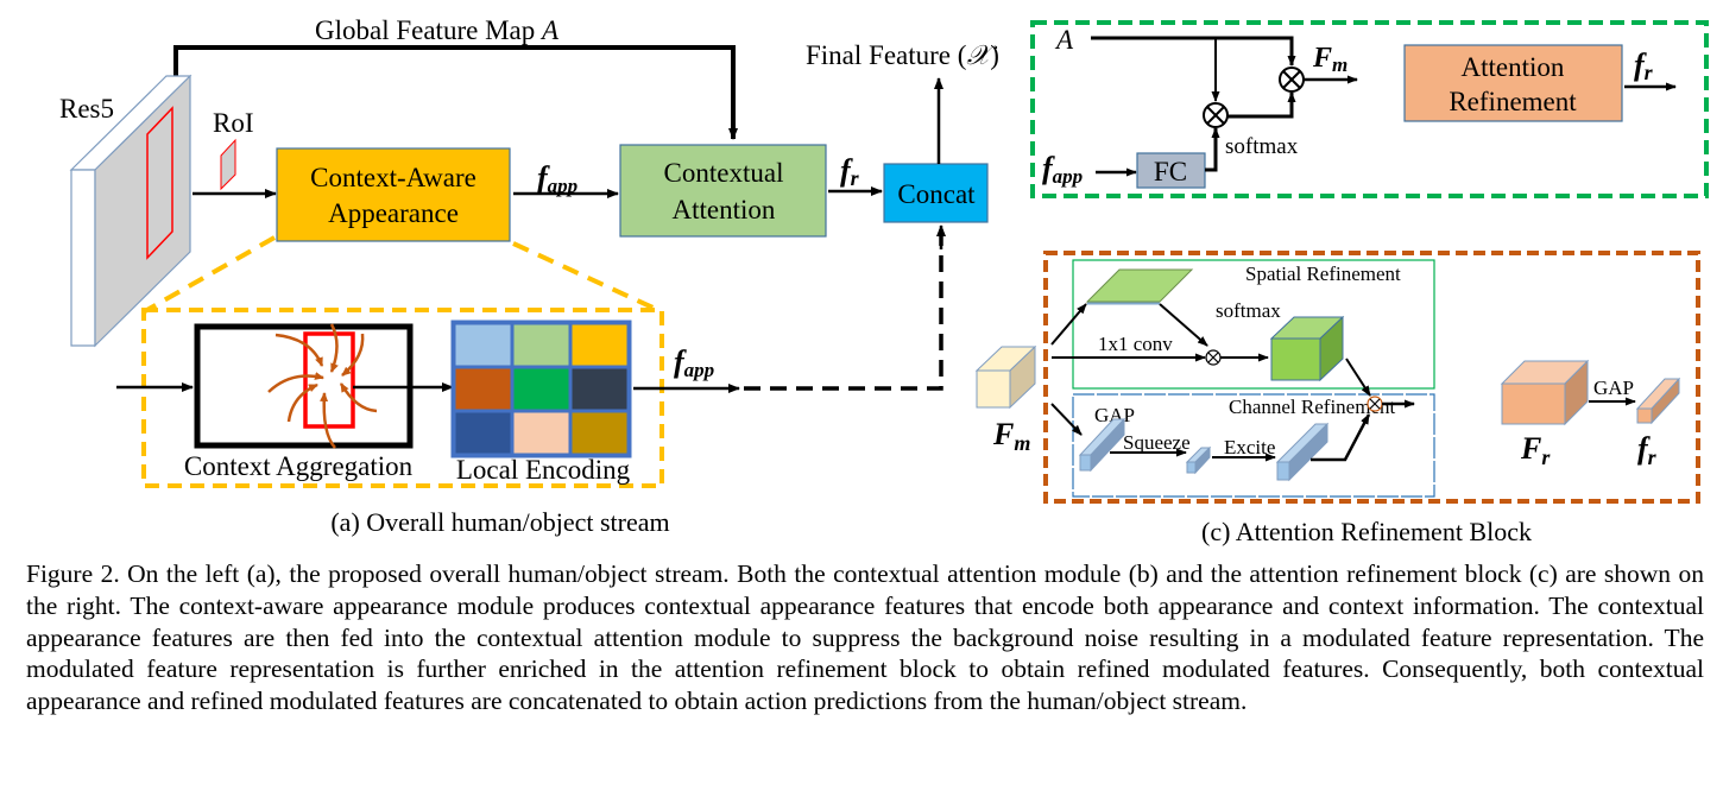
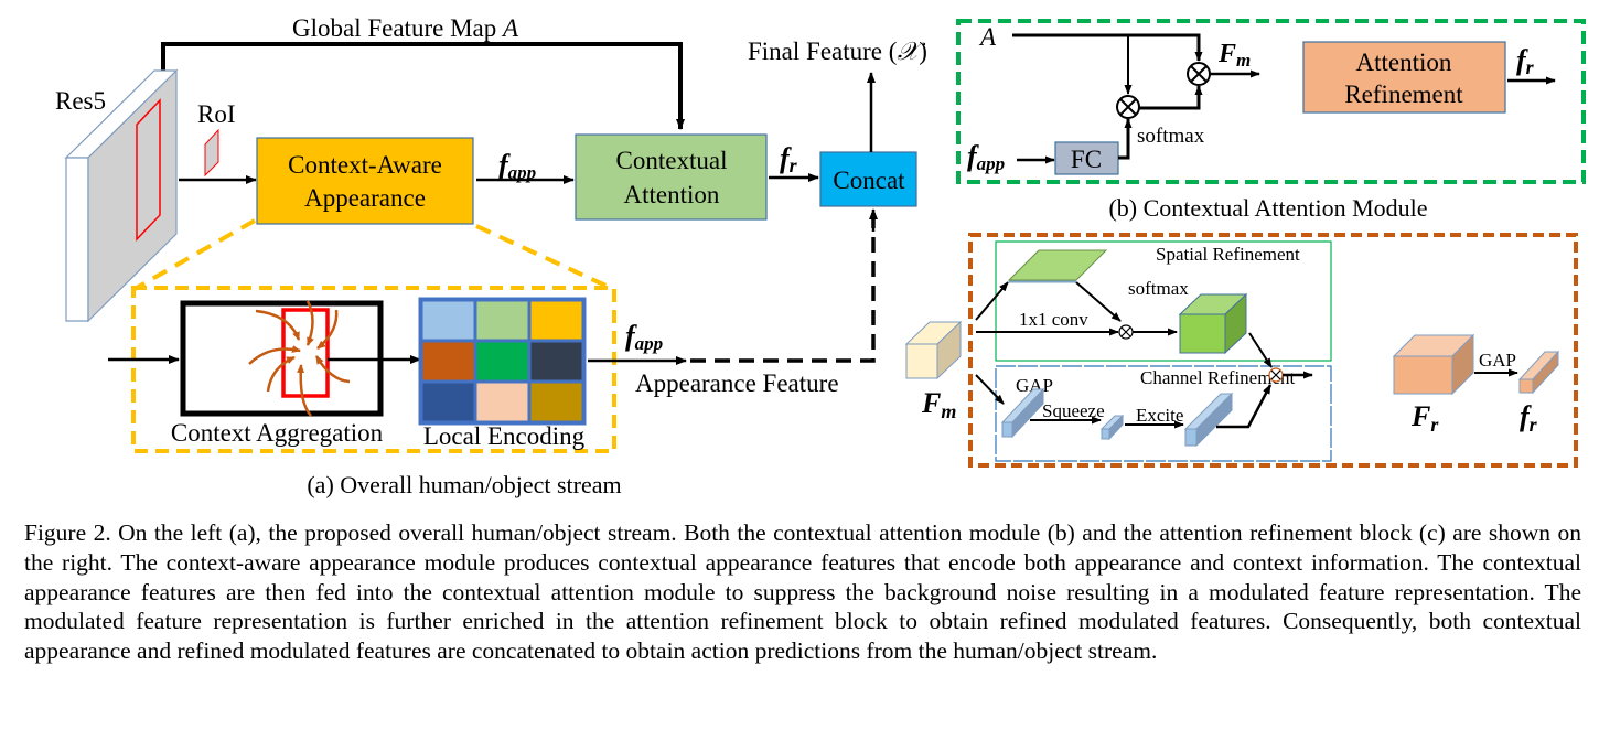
  Global Feature Map A
  Res5
  RoI
  Context-Aware
  Appearance
  fapp
  Contextual
  Attention
  fr
  Concat
  Final Feature (𝒳)
  Context Aggregation
  Local Encoding
  fapp
+ Appearance Feature
  (a) Overall human/object stream
  A
  fapp
  FC
  softmax
  Fm
  Attention
  Refinement
  fr
+ (b) Contextual Attention Module
  Spatial Refinement
  Channel Refinemnt
  Fm
  softmax
  1x1 conv
  GAP
  Squeeze
  Excite
  Fr
  GAP
  fr
- (c) Attention Refinement Block
  Figure 2. On the left (a), the proposed overall human/object stream. Both the contextual attention module (b) and the attention refinement block (c) are shown on the right. The context-aware appearance module produces contextual appearance features that encode both appearance and context information. The contextual appearance features are then fed into the contextual attention module to suppress the background noise resulting in a modulated feature representation. The modulated feature representation is further enriched in the attention refinement block to obtain refined modulated features. Consequently, both contextual appearance and refined modulated features are concatenated to obtain action predictions from the human/object stream.
